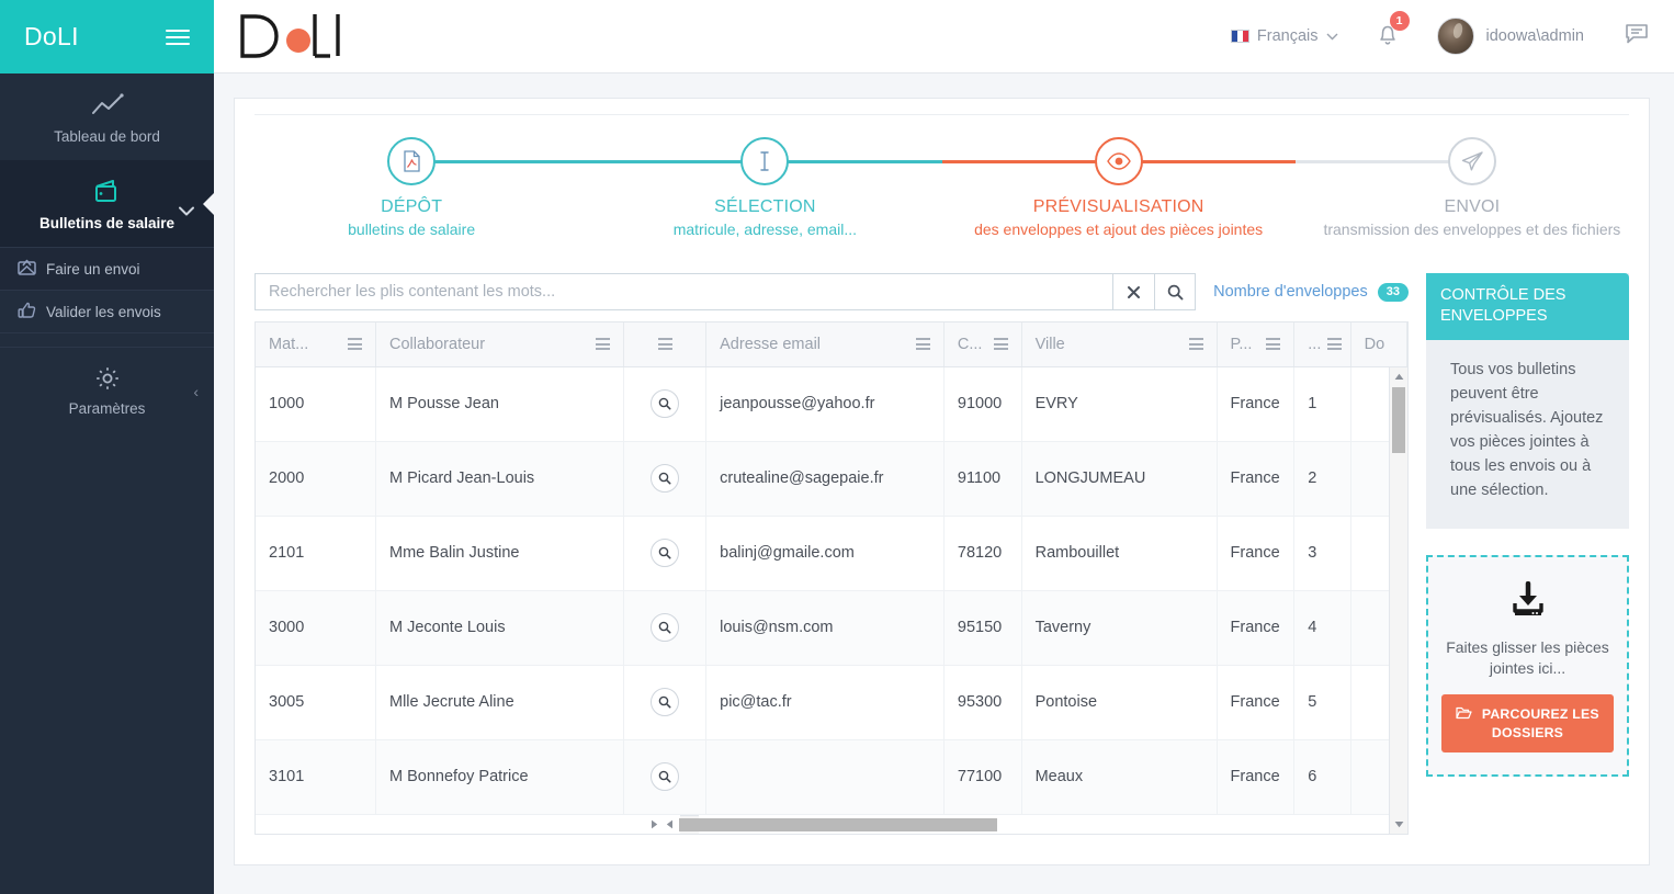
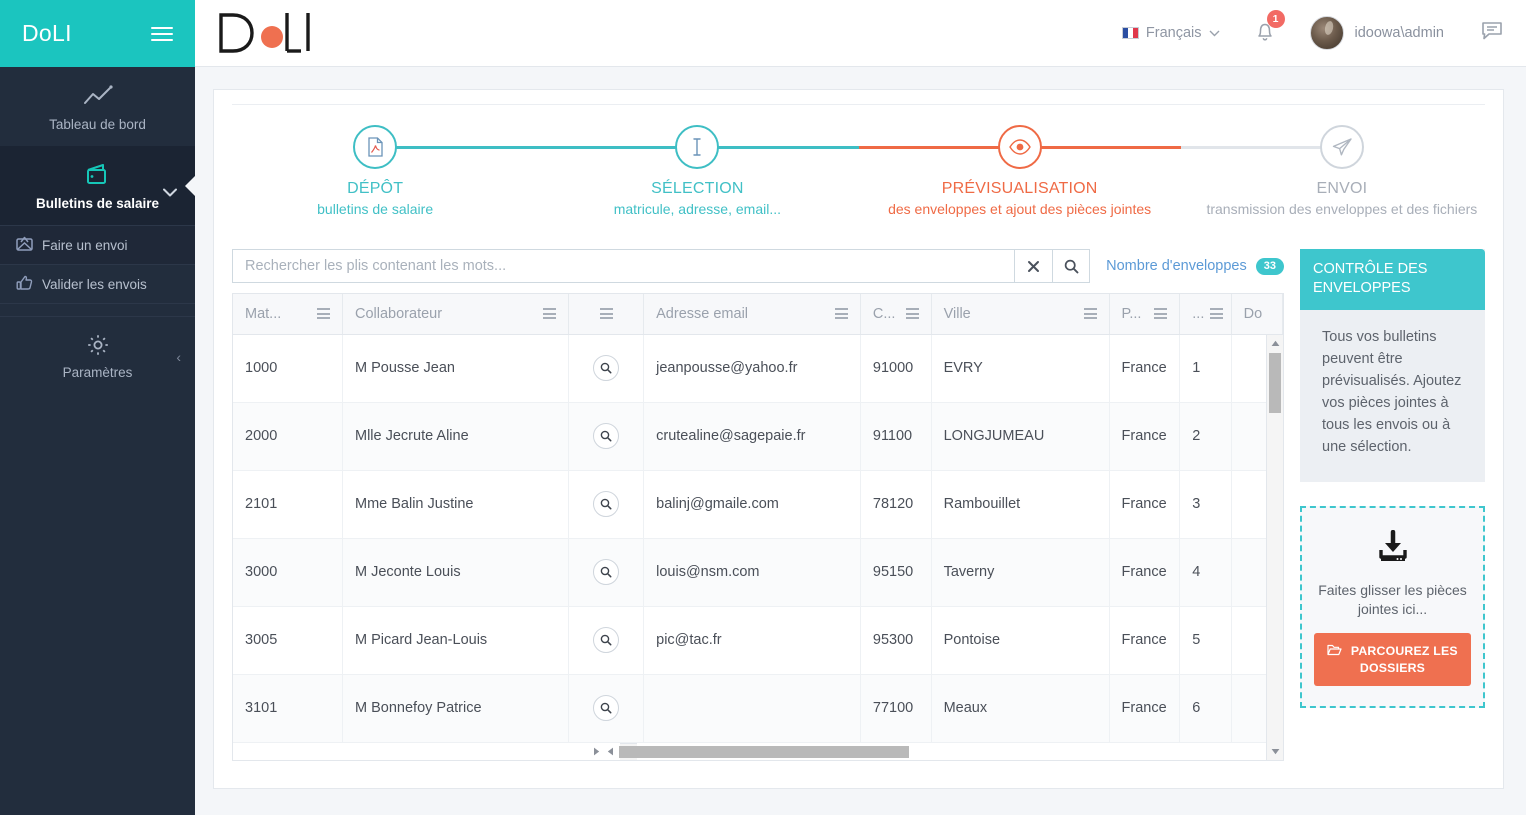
  DoLI
  Tableau de bord
  Bulletins de salaire
  Faire un envoi
  Valider les envois
  Paramètres
  ‹
  Français
  1
  idoowa\admin
  DÉPÔT
  bulletins de salaire
  SÉLECTION
  matricule, adresse, email...
  PRÉVISUALISATION
  des enveloppes et ajout des pièces jointes
  ENVOI
  transmission des enveloppes et des fichiers
  Rechercher les plis contenant les mots...
  Nombre d'enveloppes
  33
  Mat...	Collaborateur		Adresse email	C...	Ville	P...	...	Do
  1000	M Pousse Jean		jeanpousse@yahoo.fr	91000	EVRY	France	1
- 2000	M Picard Jean-Louis		crutealine@sagepaie.fr	91100	LONGJUMEAU	France	2
+ 2000	Mlle Jecrute Aline		crutealine@sagepaie.fr	91100	LONGJUMEAU	France	2
  2101	Mme Balin Justine		balinj@gmaile.com	78120	Rambouillet	France	3
  3000	M Jeconte Louis		louis@nsm.com	95150	Taverny	France	4
- 3005	Mlle Jecrute Aline		pic@tac.fr	95300	Pontoise	France	5
+ 3005	M Picard Jean-Louis		pic@tac.fr	95300	Pontoise	France	5
  3101	M Bonnefoy Patrice			77100	Meaux	France	6
  CONTRÔLE DES ENVELOPPES
  Tous vos bulletins peuvent être prévisualisés. Ajoutez vos pièces jointes à tous les envois ou à une sélection.
  Faites glisser les pièces jointes ici...
  PARCOUREZ LES DOSSIERS
